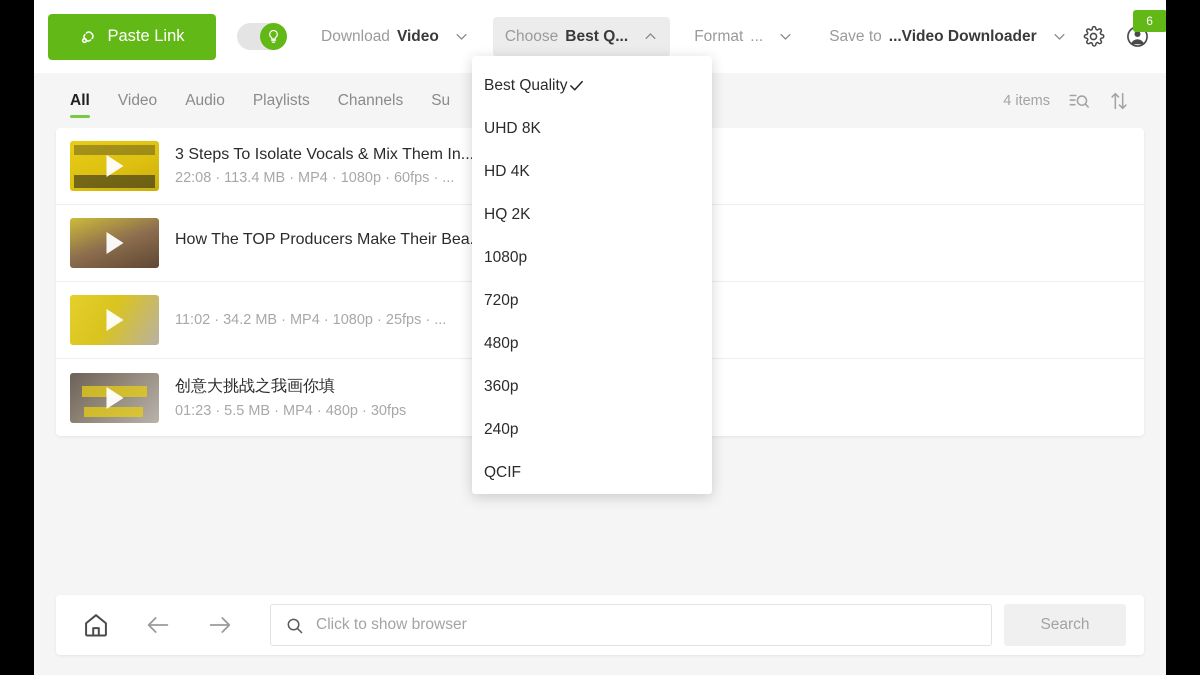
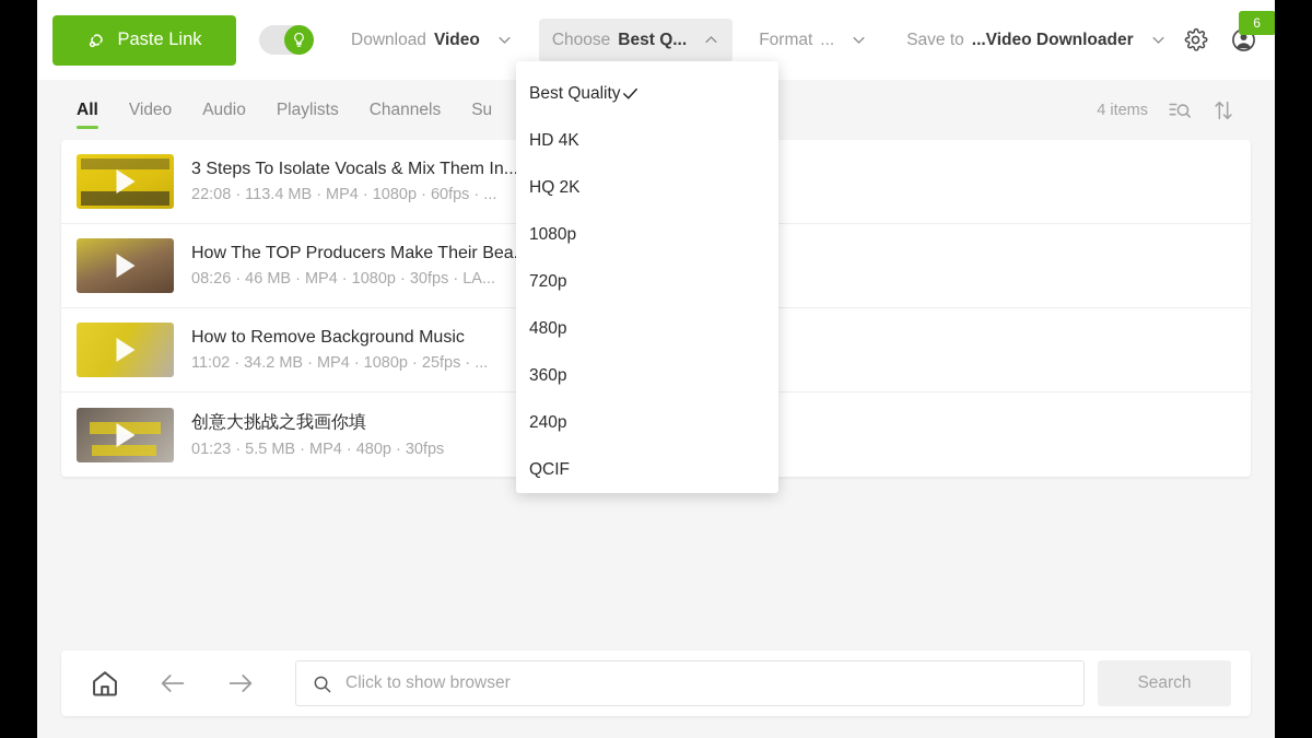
  Paste Link
  Download
  Video
  Choose
  Best Q...
  Format
  ...
  Save to
  ...Video Downloader
  6
  All
  Video
  Audio
  Playlists
  Channels
  Su
  4 items
  3 Steps To Isolate Vocals & Mix Them In..
  22:08 · 113.4 MB · MP4 · 1080p · 60fps · ...
  How The TOP Producers Make Their Bea
+ 08:26 · 46 MB · MP4 · 1080p · 30fps · LA...
+ How to Remove Background Music
  11:02 · 34.2 MB · MP4 · 1080p · 25fps · ...
  创意大挑战之我画你填
  01:23 · 5.5 MB · MP4 · 480p · 30fps
  Best Quality
- UHD 8K
  HD 4K
  HQ 2K
  1080p
  720p
  480p
  360p
  240p
  QCIF
  Click to show browser
  Search
